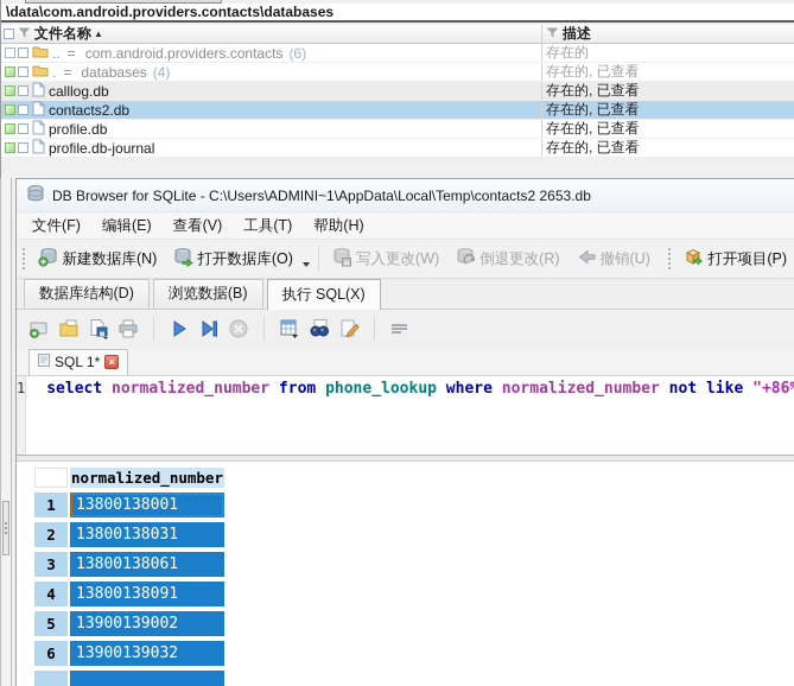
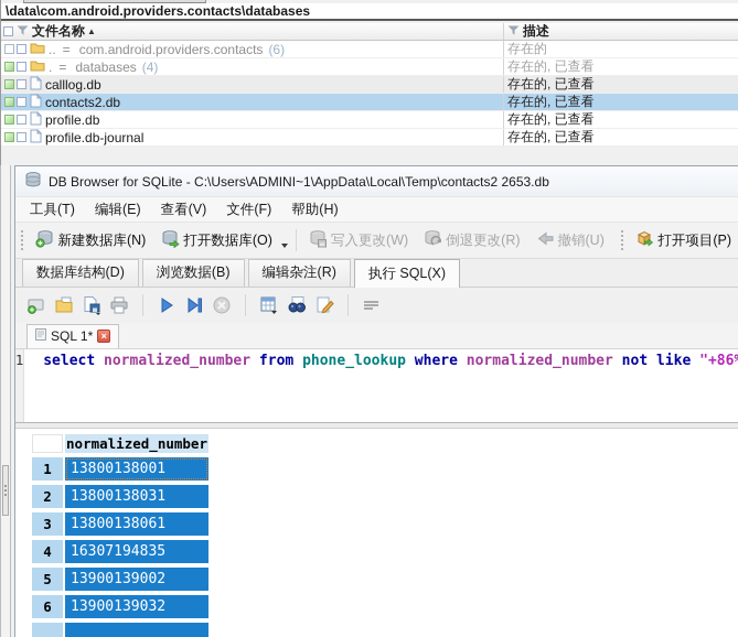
  \data\com.android.providers.contacts\databases
  文件名称
  ▲
  描述
  ..
  =
  com.android.providers.contacts
  (6)
  存在的
  .
  =
  databases
  (4)
  存在的, 已查看
  calllog.db
  存在的, 已查看
  contacts2.db
  存在的, 已查看
  profile.db
  存在的, 已查看
  profile.db-journal
  存在的, 已查看
  DB Browser for SQLite - C:\Users\ADMINI~1\AppData\Local\Temp\contacts2 2653.db
- 文件(F)
+ 工具(T)
  编辑(E)
  查看(V)
- 工具(T)
+ 文件(F)
  帮助(H)
  新建数据库(N)
  打开数据库(O)
  写入更改(W)
  倒退更改(R)
  撤销(U)
  打开项目(P)
  数据库结构(D)
  浏览数据(B)
+ 编辑杂注(R)
  执行 SQL(X)
  SQL 1*
  ×
  1
  select normalized_number from phone_lookup where normalized_number not like "+86
  normalized_number
  1
  13800138001
  2
  13800138031
  3
  13800138061
  4
- 13800138091
+ 16307194835
  5
  13900139002
  6
  13900139032
